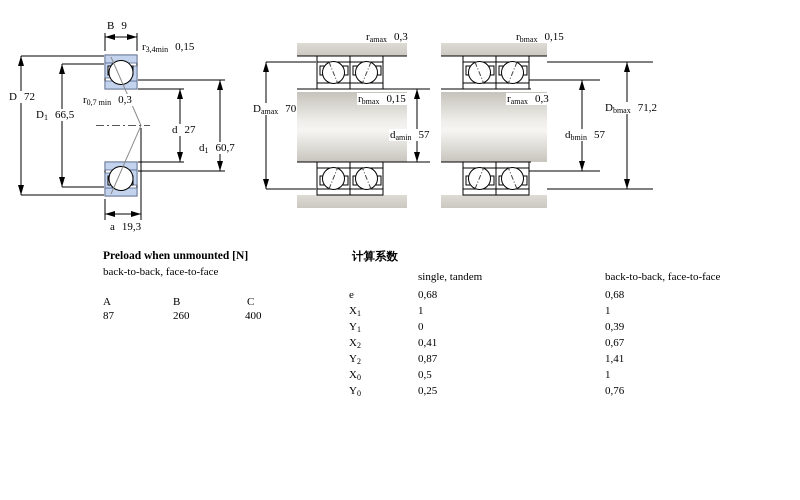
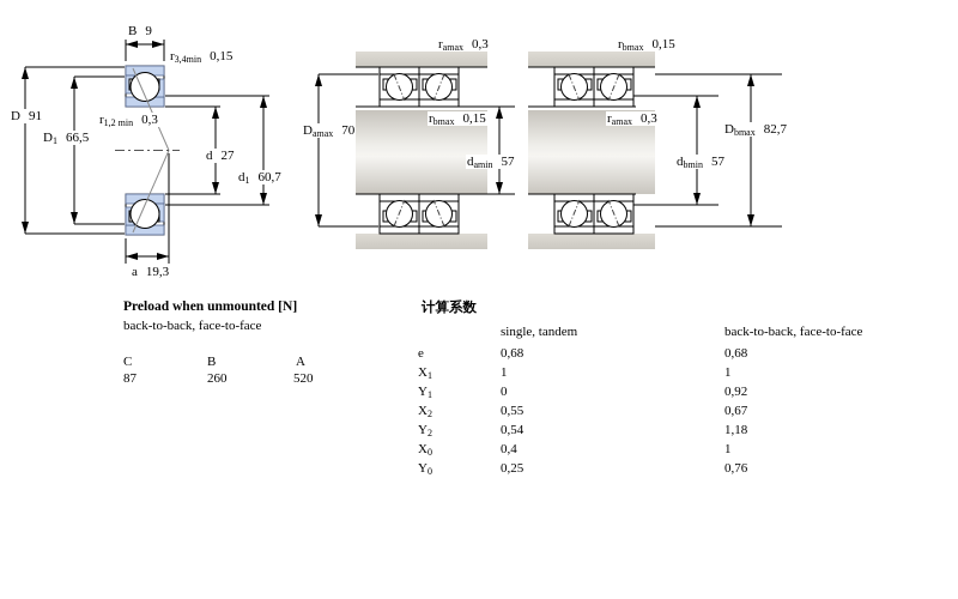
  B 9
  r3,4min 0,15
- D 72
+ D 91
  D1 66,5
- r0,7 min 0,3
+ r1,2 min 0,3
  d 27
  d1 60,7
  a 19,3
  ramax 0,3
  Damax 70
  rbmax 0,15
  damin 57
  rbmax 0,15
  ramax 0,3
- Dbmax 71,2
+ Dbmax 82,7
  dbmin 57
  Preload when unmounted [N]
  back-to-back, face-to-face
- A
+ C
  B
- C
+ A
  87
  260
- 400
+ 520
  计算系数
  single, tandem
  back-to-back, face-to-face
  e
  0,68
  0,68
  X1
  1
  1
  Y1
  0
- 0,39
+ 0,92
  X2
- 0,41
+ 0,55
  0,67
  Y2
- 0,87
+ 0,54
- 1,41
+ 1,18
  X0
- 0,5
+ 0,4
  1
  Y0
  0,25
  0,76
